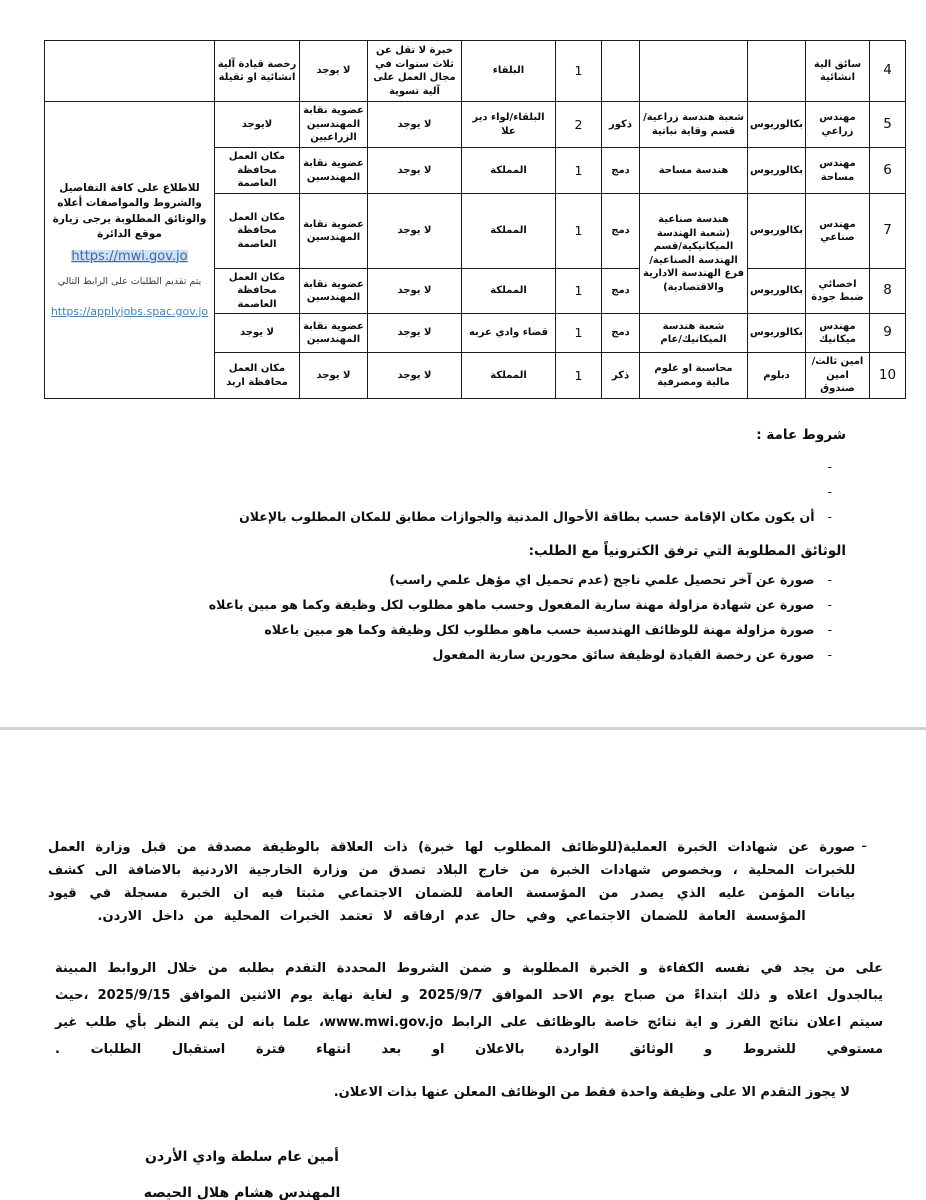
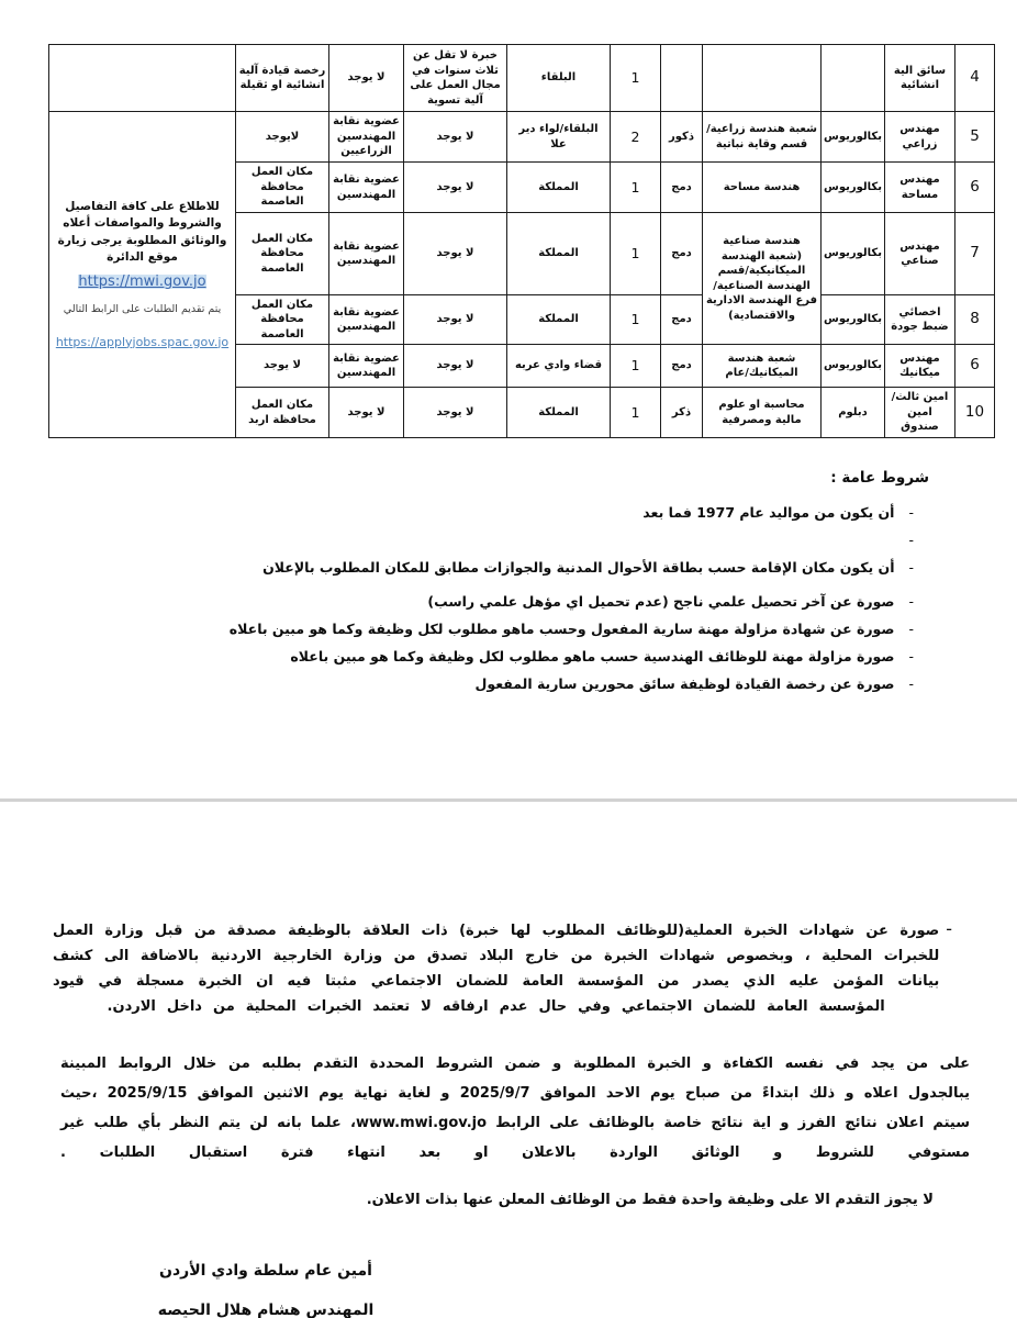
  4	سائق الية انشائية				1	البلقاء	خبرة لا تقل عن ثلاث سنوات في مجال العمل على آلية تسوية	لا يوجد	رخصة قيادة آلية انشائية او ثقيلة
  5	مهندس زراعي	بكالوريوس	شعبة هندسة زراعية/قسم وقاية نباتية	ذكور	2	البلقاء/لواء دير علا	لا يوجد	عضوية نقابة المهندسين الزراعيين	لايوجد	للاطلاع على كافة التفاصيل والشروط والمواصفات أعلاه والوثائق المطلوبة يرجى زيارة موقع الدائرة https://mwi.gov.jo يتم تقديم الطلبات على الرابط التالي https://applyjobs.spac.gov.jo
  6	مهندس مساحة	بكالوريوس	هندسة مساحة	دمج	1	المملكة	لا يوجد	عضوية نقابة المهندسين	مكان العمل محافظة العاصمة
  7	مهندس صناعي	بكالوريوس	هندسة صناعية (شعبة الهندسة الميكانيكية/قسم الهندسة الصناعية/فرع الهندسة الادارية والاقتصادية)	دمج	1	المملكة	لا يوجد	عضوية نقابة المهندسين	مكان العمل محافظة العاصمة
  8	اخصائي ضبط جودة	بكالوريوس	دمج	1	المملكة	لا يوجد	عضوية نقابة المهندسين	مكان العمل محافظة العاصمة
- 9	مهندس ميكانيك	بكالوريوس	شعبة هندسة الميكانيك/عام	دمج	1	قضاء وادي عربه	لا يوجد	عضوية نقابة المهندسين	لا يوجد
+ 6	مهندس ميكانيك	بكالوريوس	شعبة هندسة الميكانيك/عام	دمج	1	قضاء وادي عربه	لا يوجد	عضوية نقابة المهندسين	لا يوجد
  10	امين ثالث/امين صندوق	دبلوم	محاسبة او علوم مالية ومصرفية	ذكر	1	المملكة	لا يوجد	لا يوجد	مكان العمل محافظة اربد
  شروط عامة :
  -
+ أن يكون من مواليد عام 1977 فما بعد
  -
  -
  أن يكون مكان الإقامة حسب بطاقة الأحوال المدنية والجوازات مطابق للمكان المطلوب بالإعلان
- الوثائق المطلوبة التي ترفق الكترونياً مع الطلب:
  -
  صورة عن آخر تحصيل علمي ناجح (عدم تحميل اي مؤهل علمي راسب)
  -
  صورة عن شهادة مزاولة مهنة سارية المفعول وحسب ماهو مطلوب لكل وظيفة وكما هو مبين باعلاه
  -
  صورة مزاولة مهنة للوظائف الهندسية حسب ماهو مطلوب لكل وظيفة وكما هو مبين باعلاه
  -
  صورة عن رخصة القيادة لوظيفة سائق محورين سارية المفعول
  -
  صورة عن شهادات الخبرة العملية(للوظائف المطلوب لها خبرة) ذات العلاقة بالوظيفة مصدقة من قبل وزارة العمل للخبرات المحلية ، وبخصوص شهادات الخبرة من خارج البلاد تصدق من وزارة الخارجية الاردنية بالاضافة الى كشف بيانات المؤمن عليه الذي يصدر من المؤسسة العامة للضمان الاجتماعي مثبتا فيه ان الخبرة مسجلة في قيود المؤسسة العامة للضمان الاجتماعي وفي حال عدم ارفاقه لا تعتمد الخبرات المحلية من داخل الاردن.
  على من يجد في نفسه الكفاءة و الخبرة المطلوبة و ضمن الشروط المحددة التقدم بطلبه من خلال الروابط المبينة يبالجدول اعلاه و ذلك ابتداءً من صباح يوم الاحد الموافق 2025/9/7 و لغاية نهاية يوم الاثنين الموافق 2025/9/15 ،حيث سيتم اعلان نتائج الفرز و اية نتائج خاصة بالوظائف على الرابط www.mwi.gov.jo، علما بانه لن يتم النظر بأي طلب غير مستوفي للشروط و الوثائق الواردة بالاعلان او بعد انتهاء فترة استقبال الطلبات .
  لا يجوز التقدم الا على وظيفة واحدة فقط من الوظائف المعلن عنها بذات الاعلان.
  أمين عام سلطة وادي الأردن
  المهندس هشام هلال الحيصه
